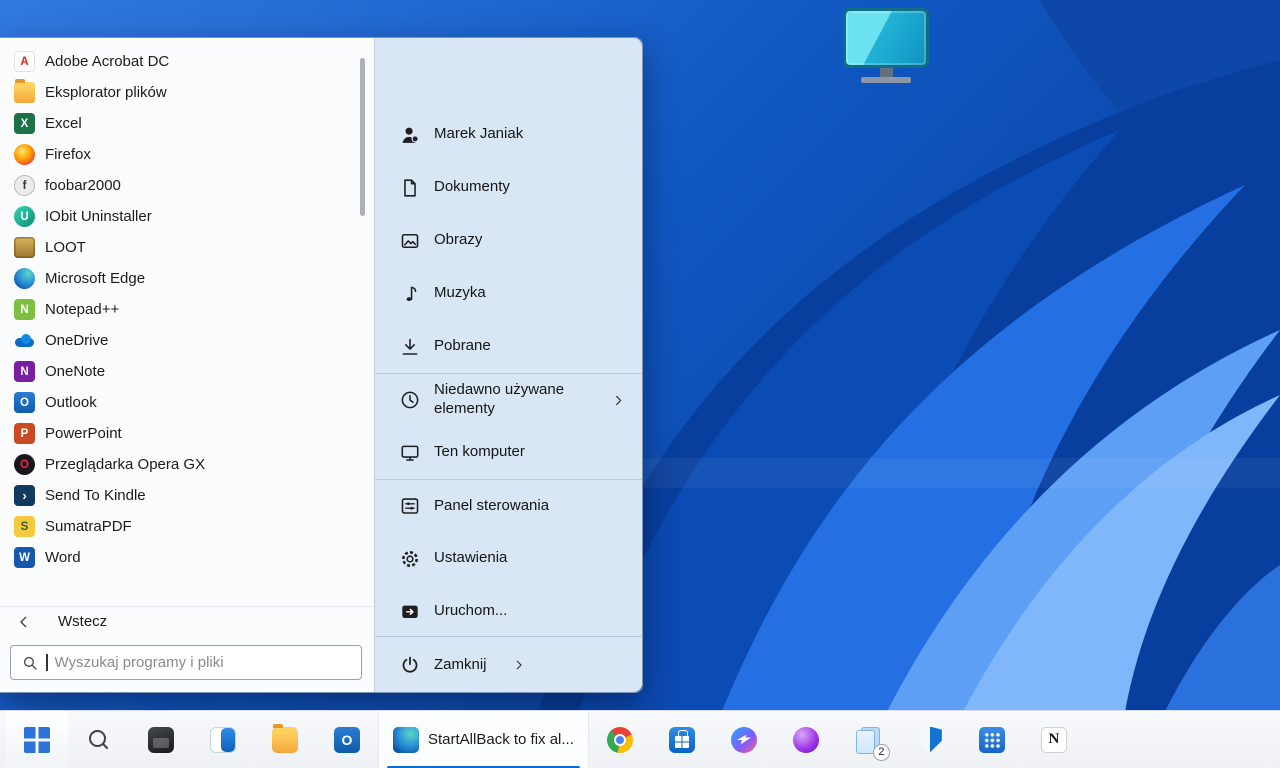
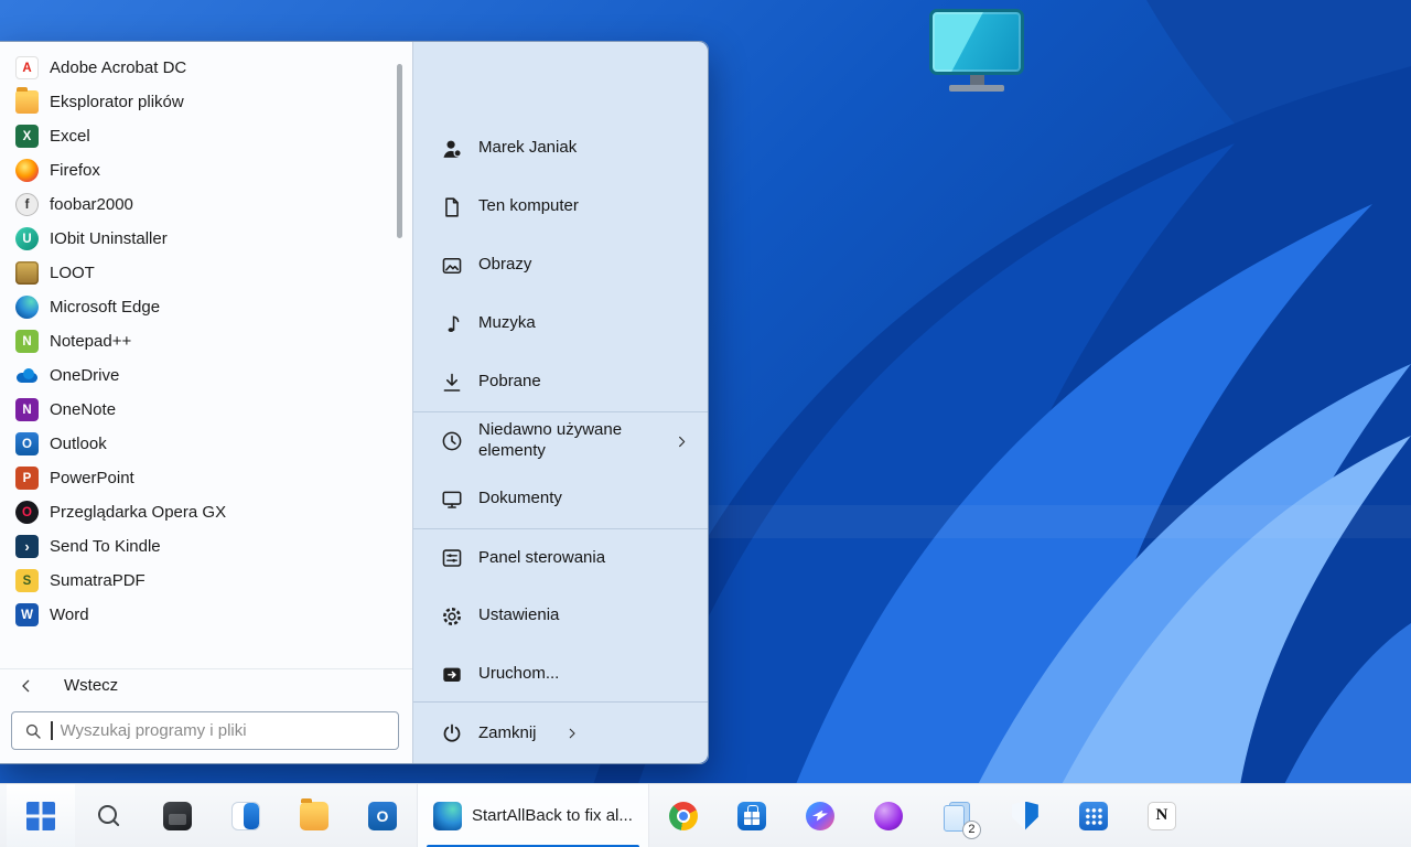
  A
  Adobe Acrobat DC
  Eksplorator plików
  X
  Excel
  Firefox
  f
  foobar2000
  U
  IObit Uninstaller
  LOOT
  Microsoft Edge
  N
  Notepad++
  OneDrive
  N
  OneNote
  O
  Outlook
  P
  PowerPoint
  O
  Przeglądarka Opera GX
  ›
  Send To Kindle
  S
  SumatraPDF
  W
  Word
  Wstecz
  Wyszukaj programy i pliki
  Marek Janiak
- Dokumenty
+ Ten komputer
  Obrazy
  Muzyka
  Pobrane
  Niedawno używane elementy
- Ten komputer
+ Dokumenty
  Panel sterowania
  Ustawienia
  Uruchom...
  Zamknij
  O
  StartAllBack to fix al...
  2
  N
